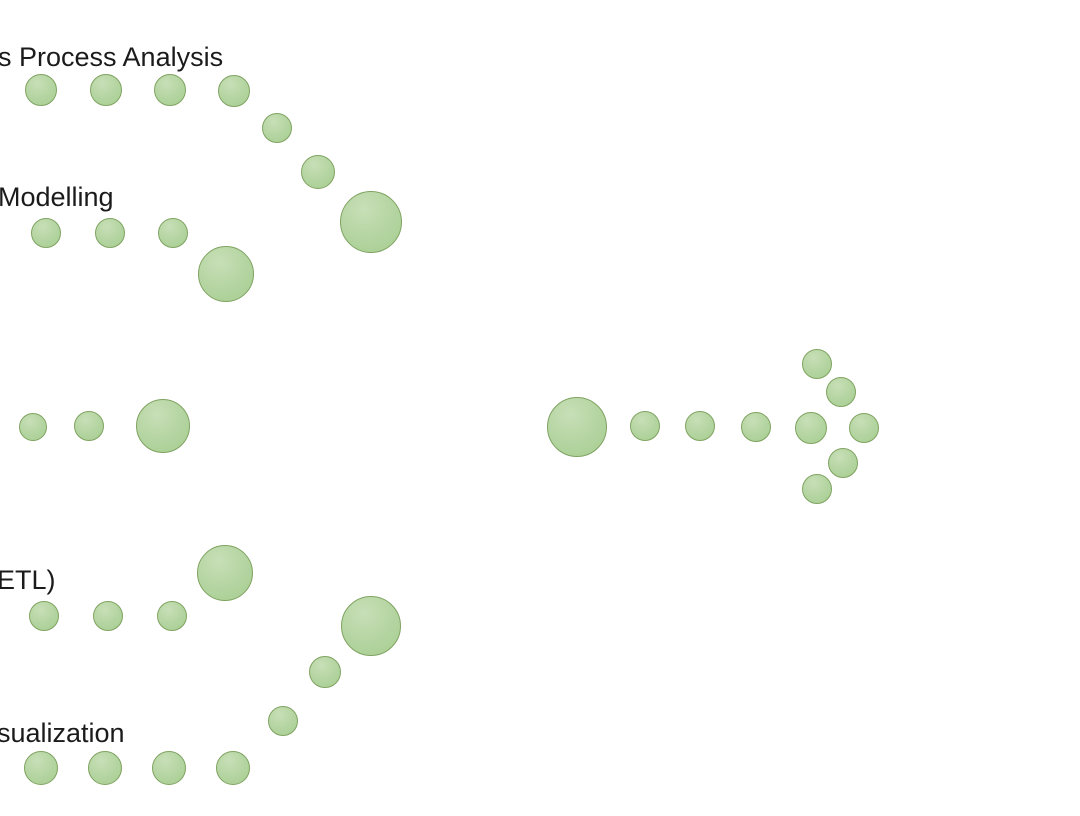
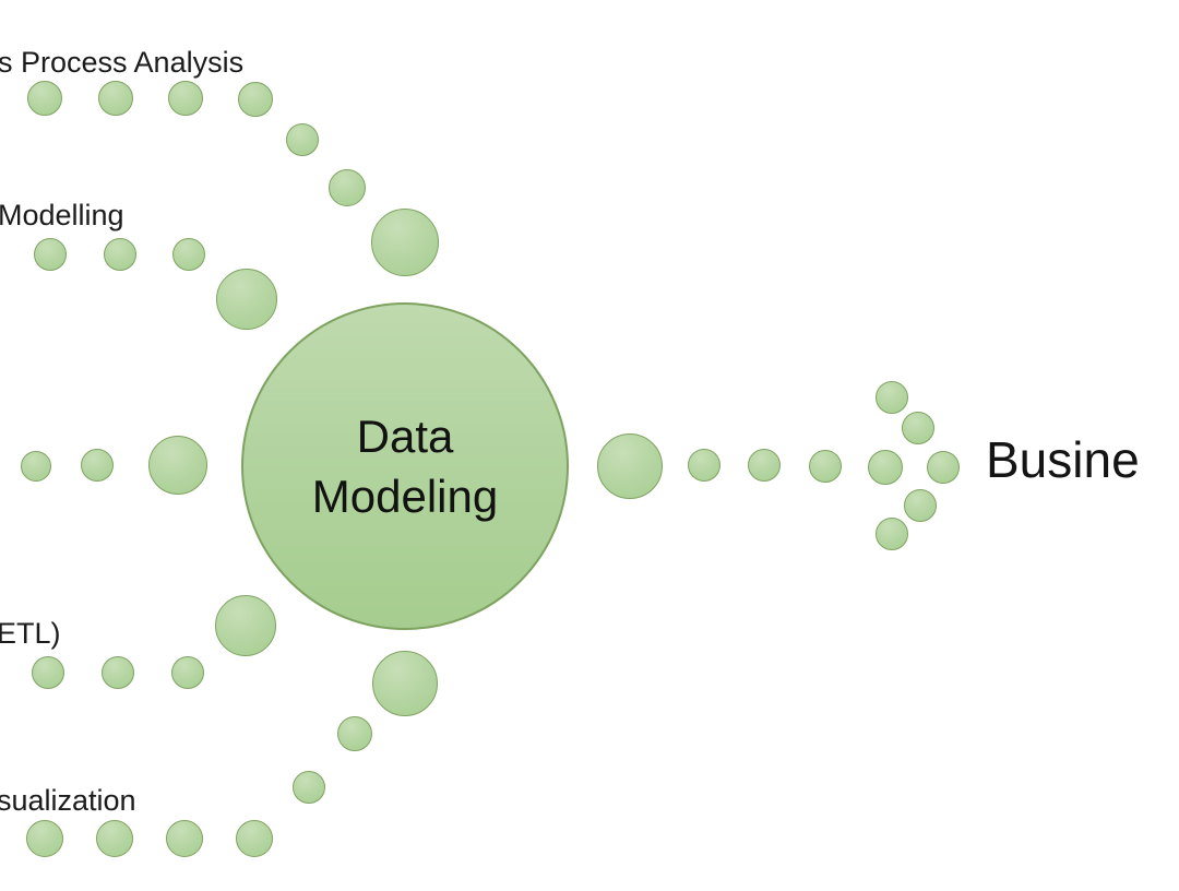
  s Process Analysis
  Modelling
  ETL)
  sualization
+ Data
+ Modeling
+ Busine
